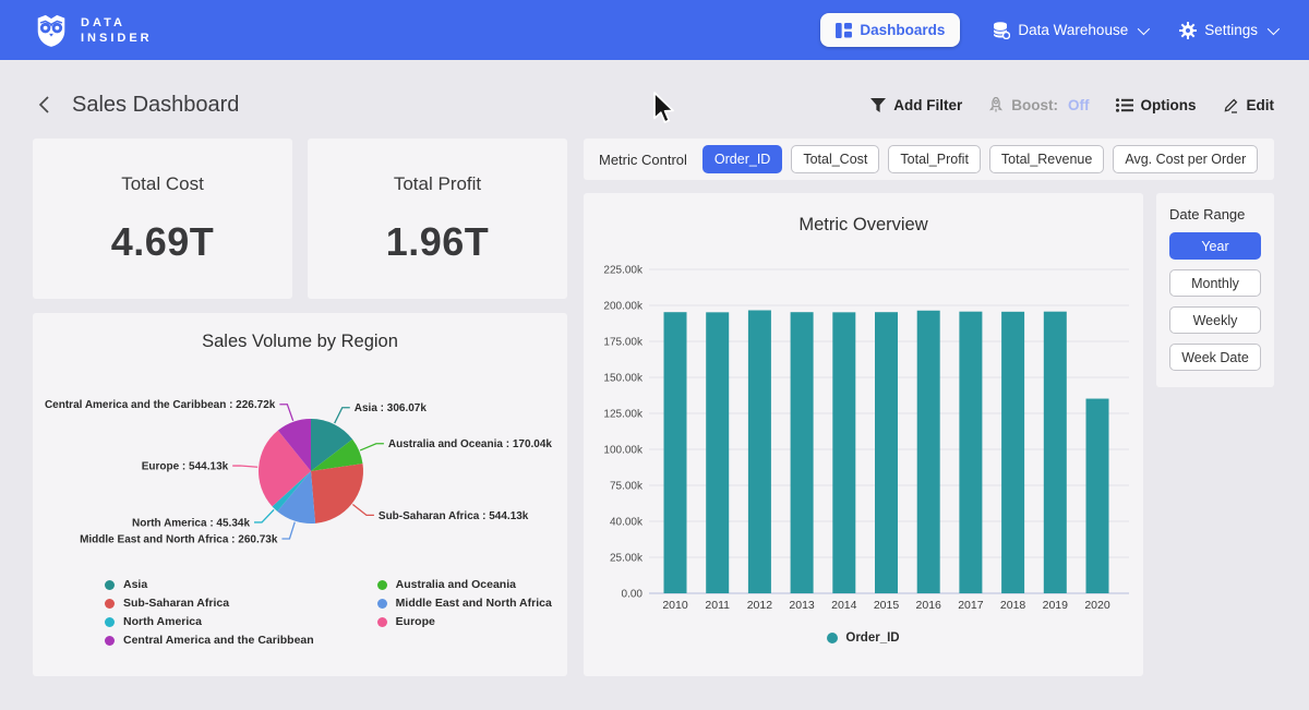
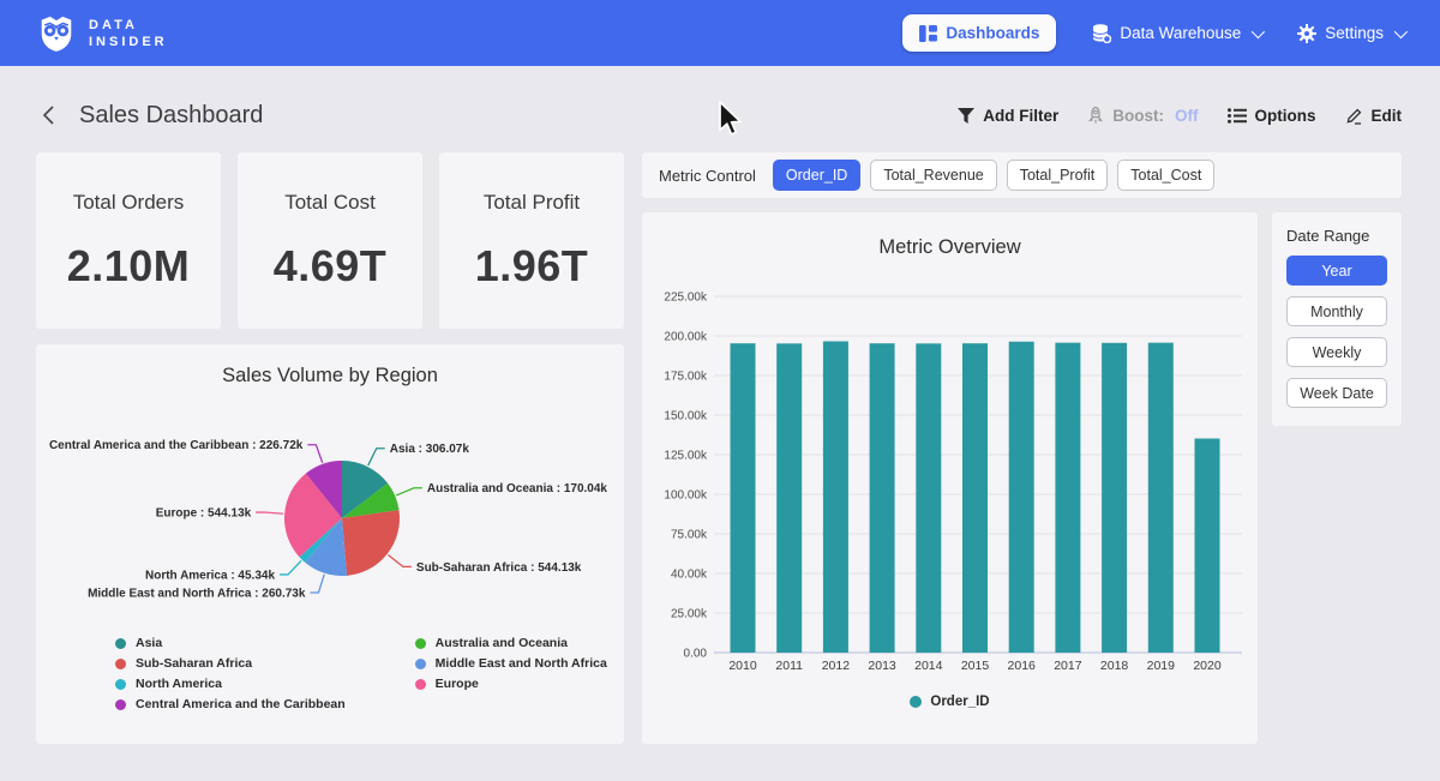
  DATA
  INSIDER
  Dashboards
  Data Warehouse
  Settings
  Sales Dashboard
  Add Filter
  Boost:
  Off
  Options
  Edit
+ Total Orders
+ 2.10M
  Total Cost
  4.69T
  Total Profit
  1.96T
  Metric Control
  Order_ID
- Total_Cost
+ Total_Revenue
  Total_Profit
- Total_Revenue
+ Total_Cost
- Avg. Cost per Order
  Metric Overview
  0.00
  25.00k
  40.00k
  75.00k
  100.00k
  125.00k
  150.00k
  175.00k
  200.00k
  225.00k
  2010
  2011
  2012
  2013
  2014
  2015
  2016
  2017
  2018
  2019
  2020
  Order_ID
  Date Range
  Year
  Monthly
  Weekly
  Week Date
  Sales Volume by Region
  Asia : 306.07k
  Australia and Oceania : 170.04k
  Sub-Saharan Africa : 544.13k
  Middle East and North Africa : 260.73k
  North America : 45.34k
  Europe : 544.13k
  Central America and the Caribbean : 226.72k
  Asia
  Sub-Saharan Africa
  North America
  Central America and the Caribbean
  Australia and Oceania
  Middle East and North Africa
  Europe
